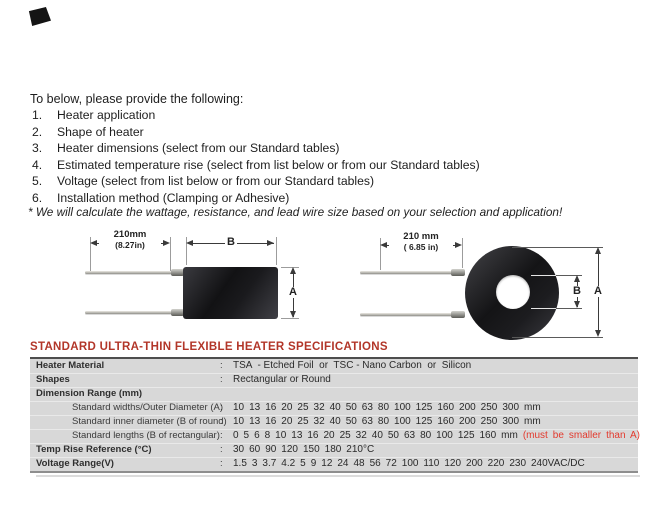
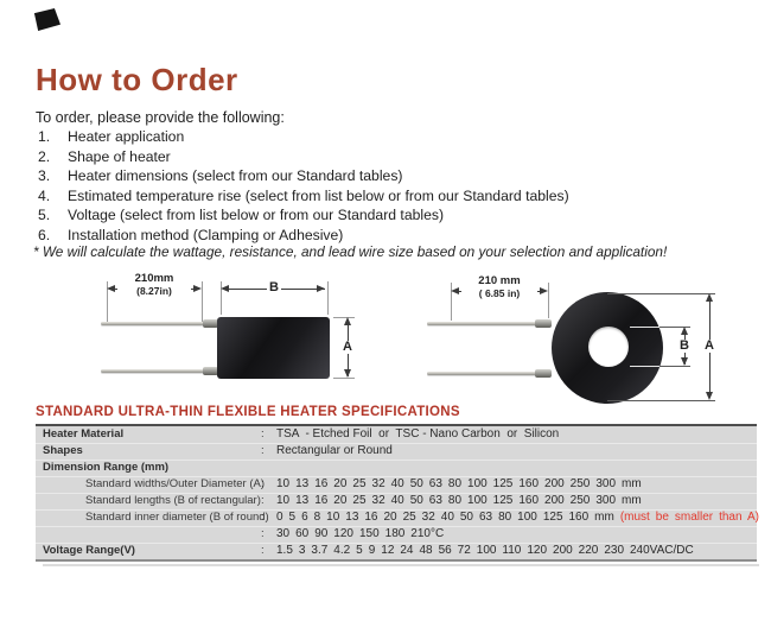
+ How to Order
- To below, please provide the following:
+ To order, please provide the following:
  1.
  Heater application
  2.
  Shape of heater
  3.
  Heater dimensions (select from our Standard tables)
  4.
  Estimated temperature rise (select from list below or from our Standard tables)
  5.
  Voltage (select from list below or from our Standard tables)
  6.
  Installation method (Clamping or Adhesive)
  * We will calculate the wattage, resistance, and lead wire size based on your selection and application!
  210mm
  (8.27in)
  B
  A
  210 mm
  ( 6.85 in)
  B
  A
  STANDARD ULTRA-THIN FLEXIBLE HEATER SPECIFICATIONS
  Heater Material
  :
  TSA - Etched Foil or TSC - Nano Carbon or Silicon
  Shapes
  :
  Rectangular or Round
  Dimension Range (mm)
  Standard widths/Outer Diameter (A)
  :
  10 13 16 20 25 32 40 50 63 80 100 125 160 200 250 300 mm
- Standard inner diameter (B of round)
+ Standard lengths (B of rectangular)
  :
  10 13 16 20 25 32 40 50 63 80 100 125 160 200 250 300 mm
- Standard lengths (B of rectangular)
+ Standard inner diameter (B of round)
  :
  0 5 6 8 10 13 16 20 25 32 40 50 63 80 100 125 160 mm (must be smaller than A)
- Temp Rise Reference (°C)
  :
  30 60 90 120 150 180 210°C
  Voltage Range(V)
  :
  1.5 3 3.7 4.2 5 9 12 24 48 56 72 100 110 120 200 220 230 240VAC/DC
